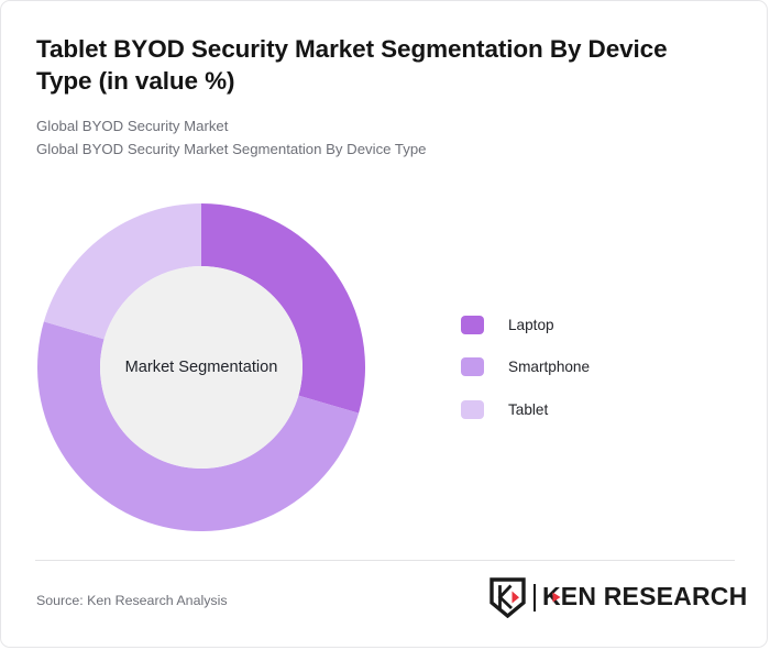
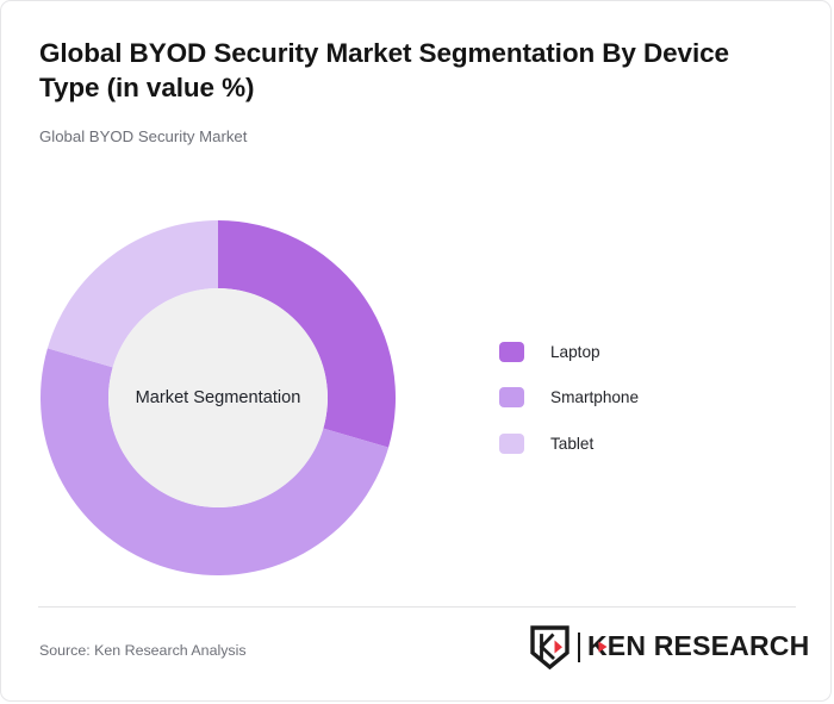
- Tablet BYOD Security Market Segmentation By Device Type (in value %)
+ Global BYOD Security Market Segmentation By Device Type (in value %)
  Global BYOD Security Market
- Global BYOD Security Market Segmentation By Device Type
  Market Segmentation
  Laptop
  Smartphone
  Tablet
  Source: Ken Research Analysis
  KEN RESEARCH
